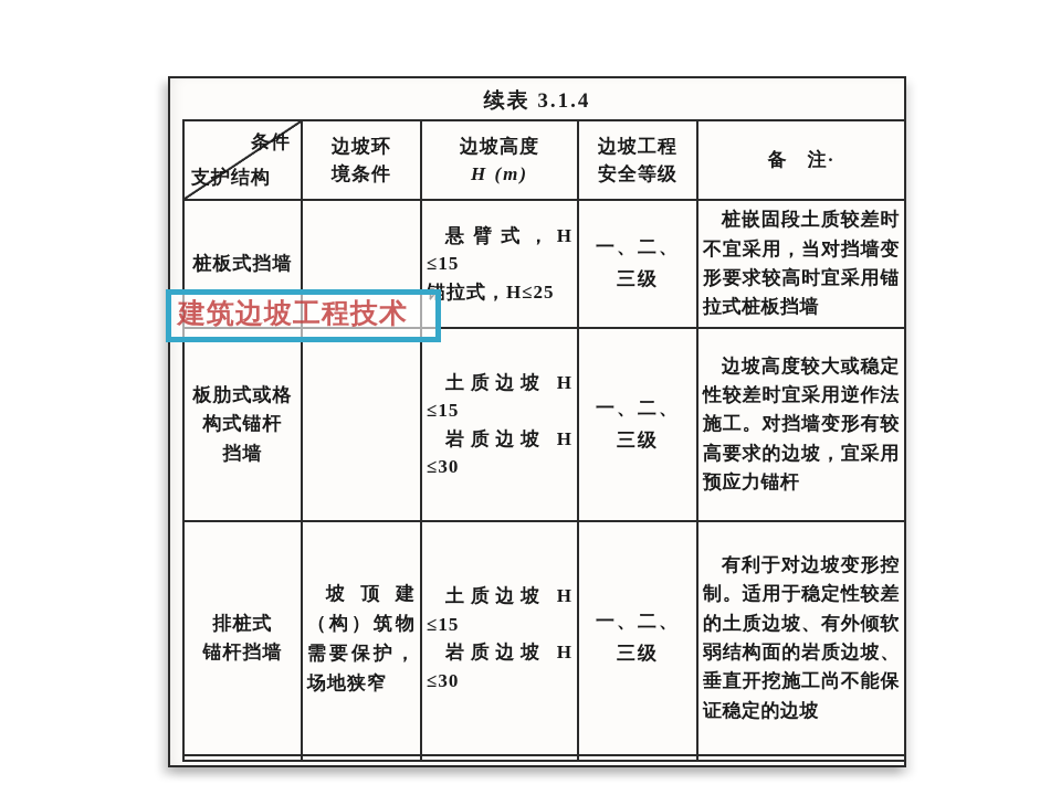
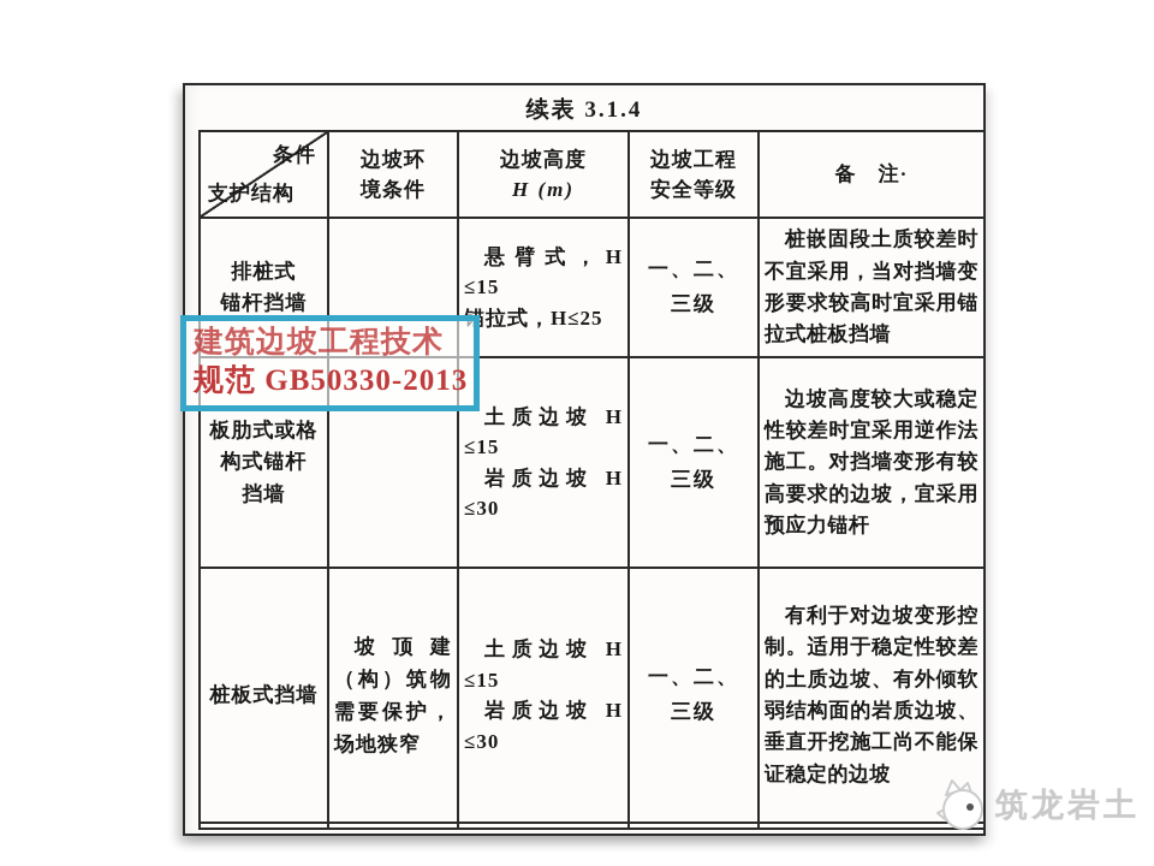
  续表 3.1.4
  条件 支护结构	边坡环 境条件	边坡高度 H (m)	边坡工程 安全等级	备 注·
- 桩板式挡墙		悬臂式，H ≤15 锚拉式，H≤25	一、二、 三级	桩嵌固段土质较差时不宜采用，当对挡墙变形要求较高时宜采用锚拉式桩板挡墙
+ 排桩式 锚杆挡墙		悬臂式，H ≤15 锚拉式，H≤25	一、二、 三级	桩嵌固段土质较差时不宜采用，当对挡墙变形要求较高时宜采用锚拉式桩板挡墙
  板肋式或格 构式锚杆 挡墙		土质边坡 H ≤15 岩质边坡 H ≤30	一、二、 三级	边坡高度较大或稳定性较差时宜采用逆作法施工。对挡墙变形有较高要求的边坡，宜采用预应力锚杆
- 排桩式 锚杆挡墙	坡顶建（构）筑物需要保护，场地狭窄	土质边坡 H ≤15 岩质边坡 H ≤30	一、二、 三级	有利于对边坡变形控制。适用于稳定性较差的土质边坡、有外倾软弱结构面的岩质边坡、垂直开挖施工尚不能保证稳定的边坡
+ 桩板式挡墙	坡顶建（构）筑物需要保护，场地狭窄	土质边坡 H ≤15 岩质边坡 H ≤30	一、二、 三级	有利于对边坡变形控制。适用于稳定性较差的土质边坡、有外倾软弱结构面的岩质边坡、垂直开挖施工尚不能保证稳定的边坡
  建筑边坡工程技术
+ 规范 GB50330-2013
+ 筑龙岩土
